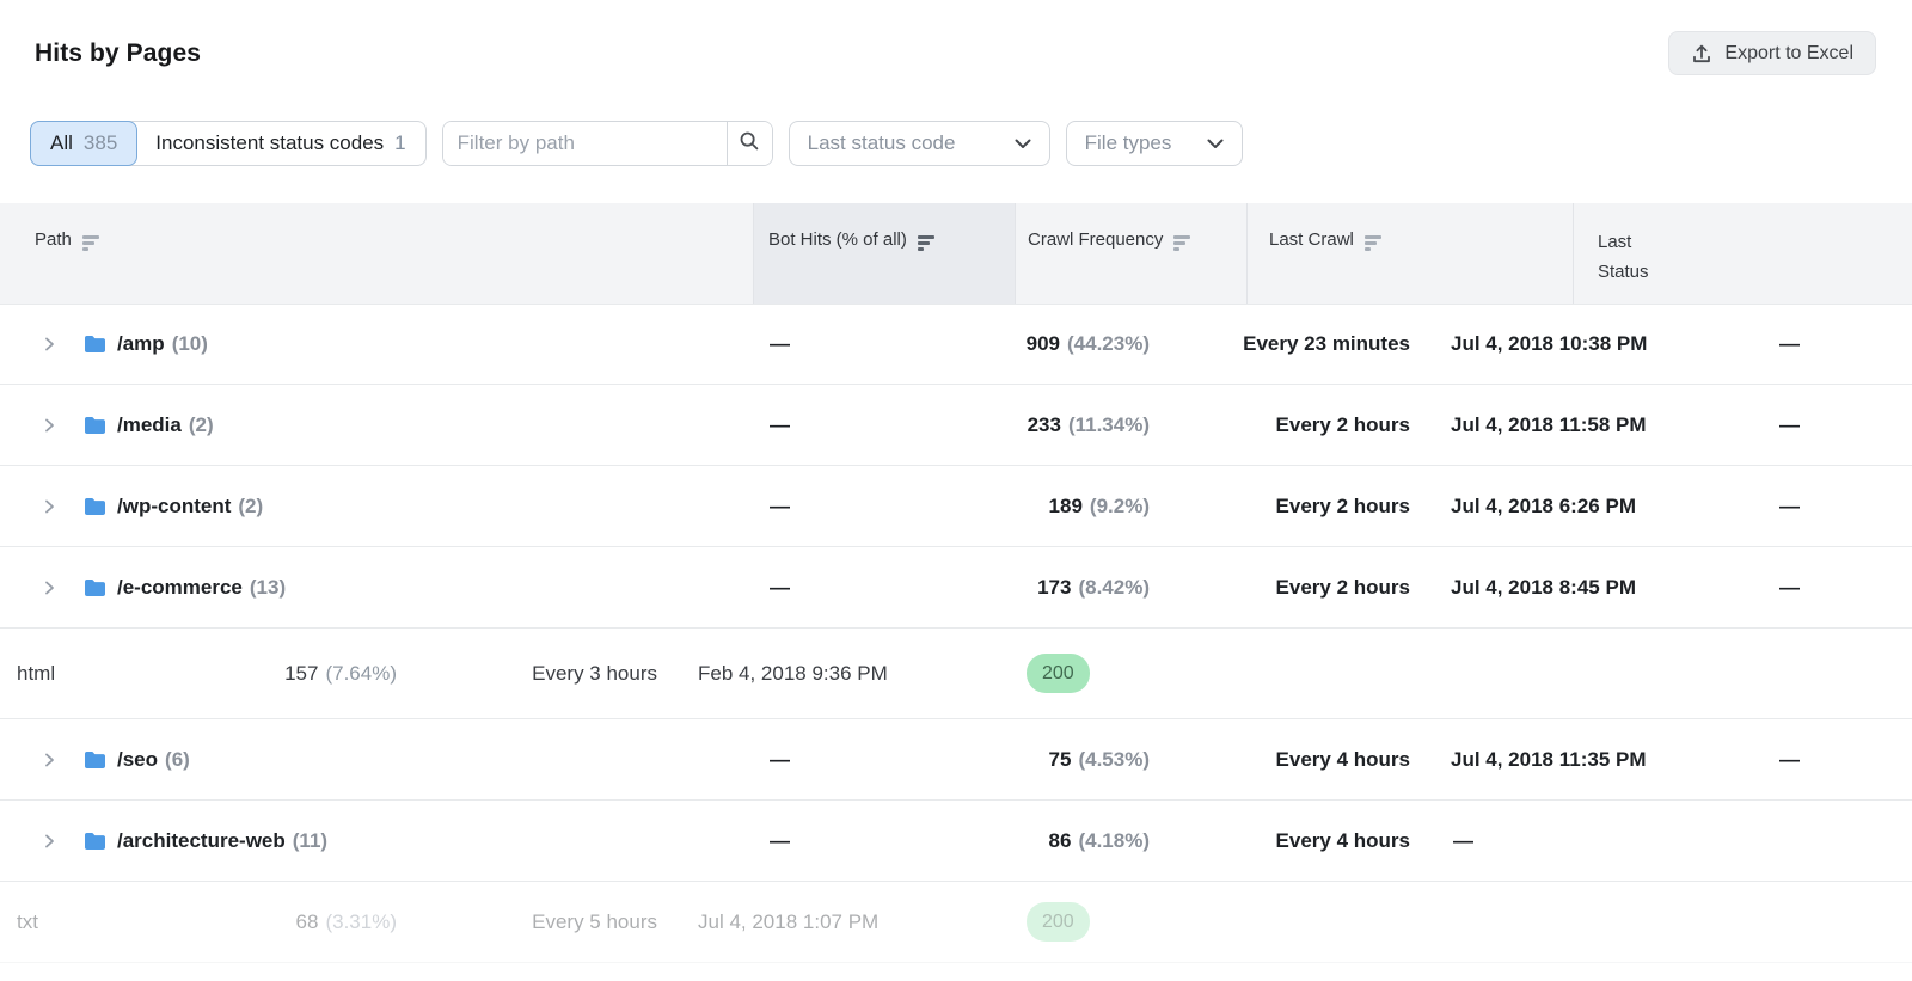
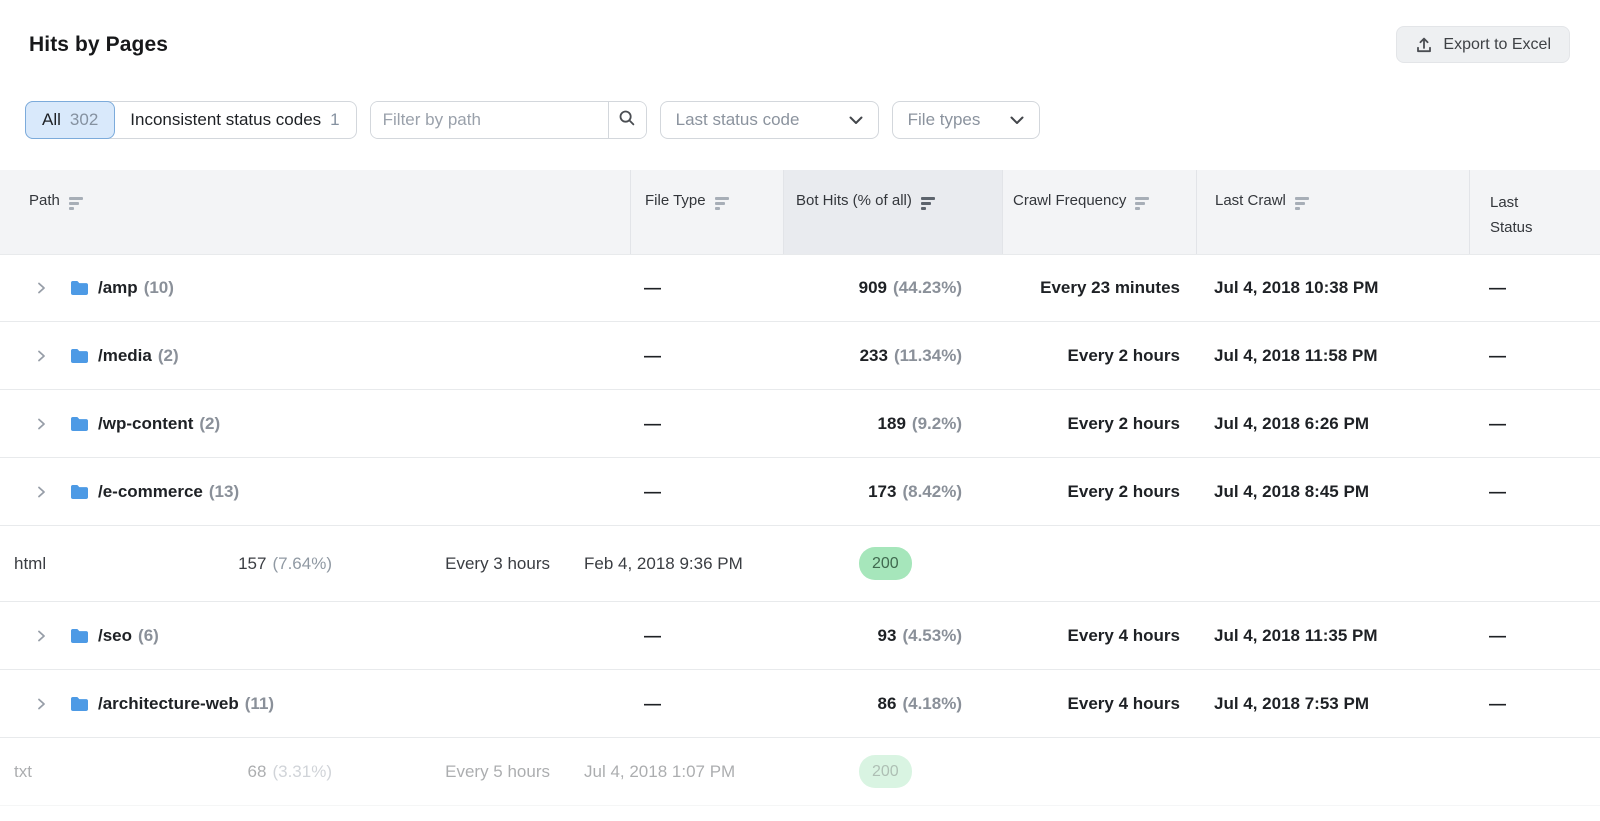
  Hits by Pages
  Export to Excel
  All
- 385
+ 302
  Inconsistent status codes
  1
  Filter by path
  Last status code
  File types
  Path
+ File Type
  Bot Hits (% of all)
  Crawl Frequency
  Last Crawl
  Last Status
  /amp
  (10)
  —
  909
  (44.23%)
  Every 23 minutes
  Jul 4, 2018 10:38 PM
  —
  /media
  (2)
  —
  233
  (11.34%)
  Every 2 hours
  Jul 4, 2018 11:58 PM
  —
  /wp-content
  (2)
  —
  189
  (9.2%)
  Every 2 hours
  Jul 4, 2018 6:26 PM
  —
  /e-commerce
  (13)
  —
  173
  (8.42%)
  Every 2 hours
  Jul 4, 2018 8:45 PM
  —
  html
  157
  (7.64%)
  Every 3 hours
  Feb 4, 2018 9:36 PM
  200
  /seo
  (6)
  —
- 75
+ 93
  (4.53%)
  Every 4 hours
  Jul 4, 2018 11:35 PM
  —
  /architecture-web
  (11)
  —
  86
  (4.18%)
  Every 4 hours
+ Jul 4, 2018 7:53 PM
  —
  txt
  68
  (3.31%)
  Every 5 hours
  Jul 4, 2018 1:07 PM
  200
